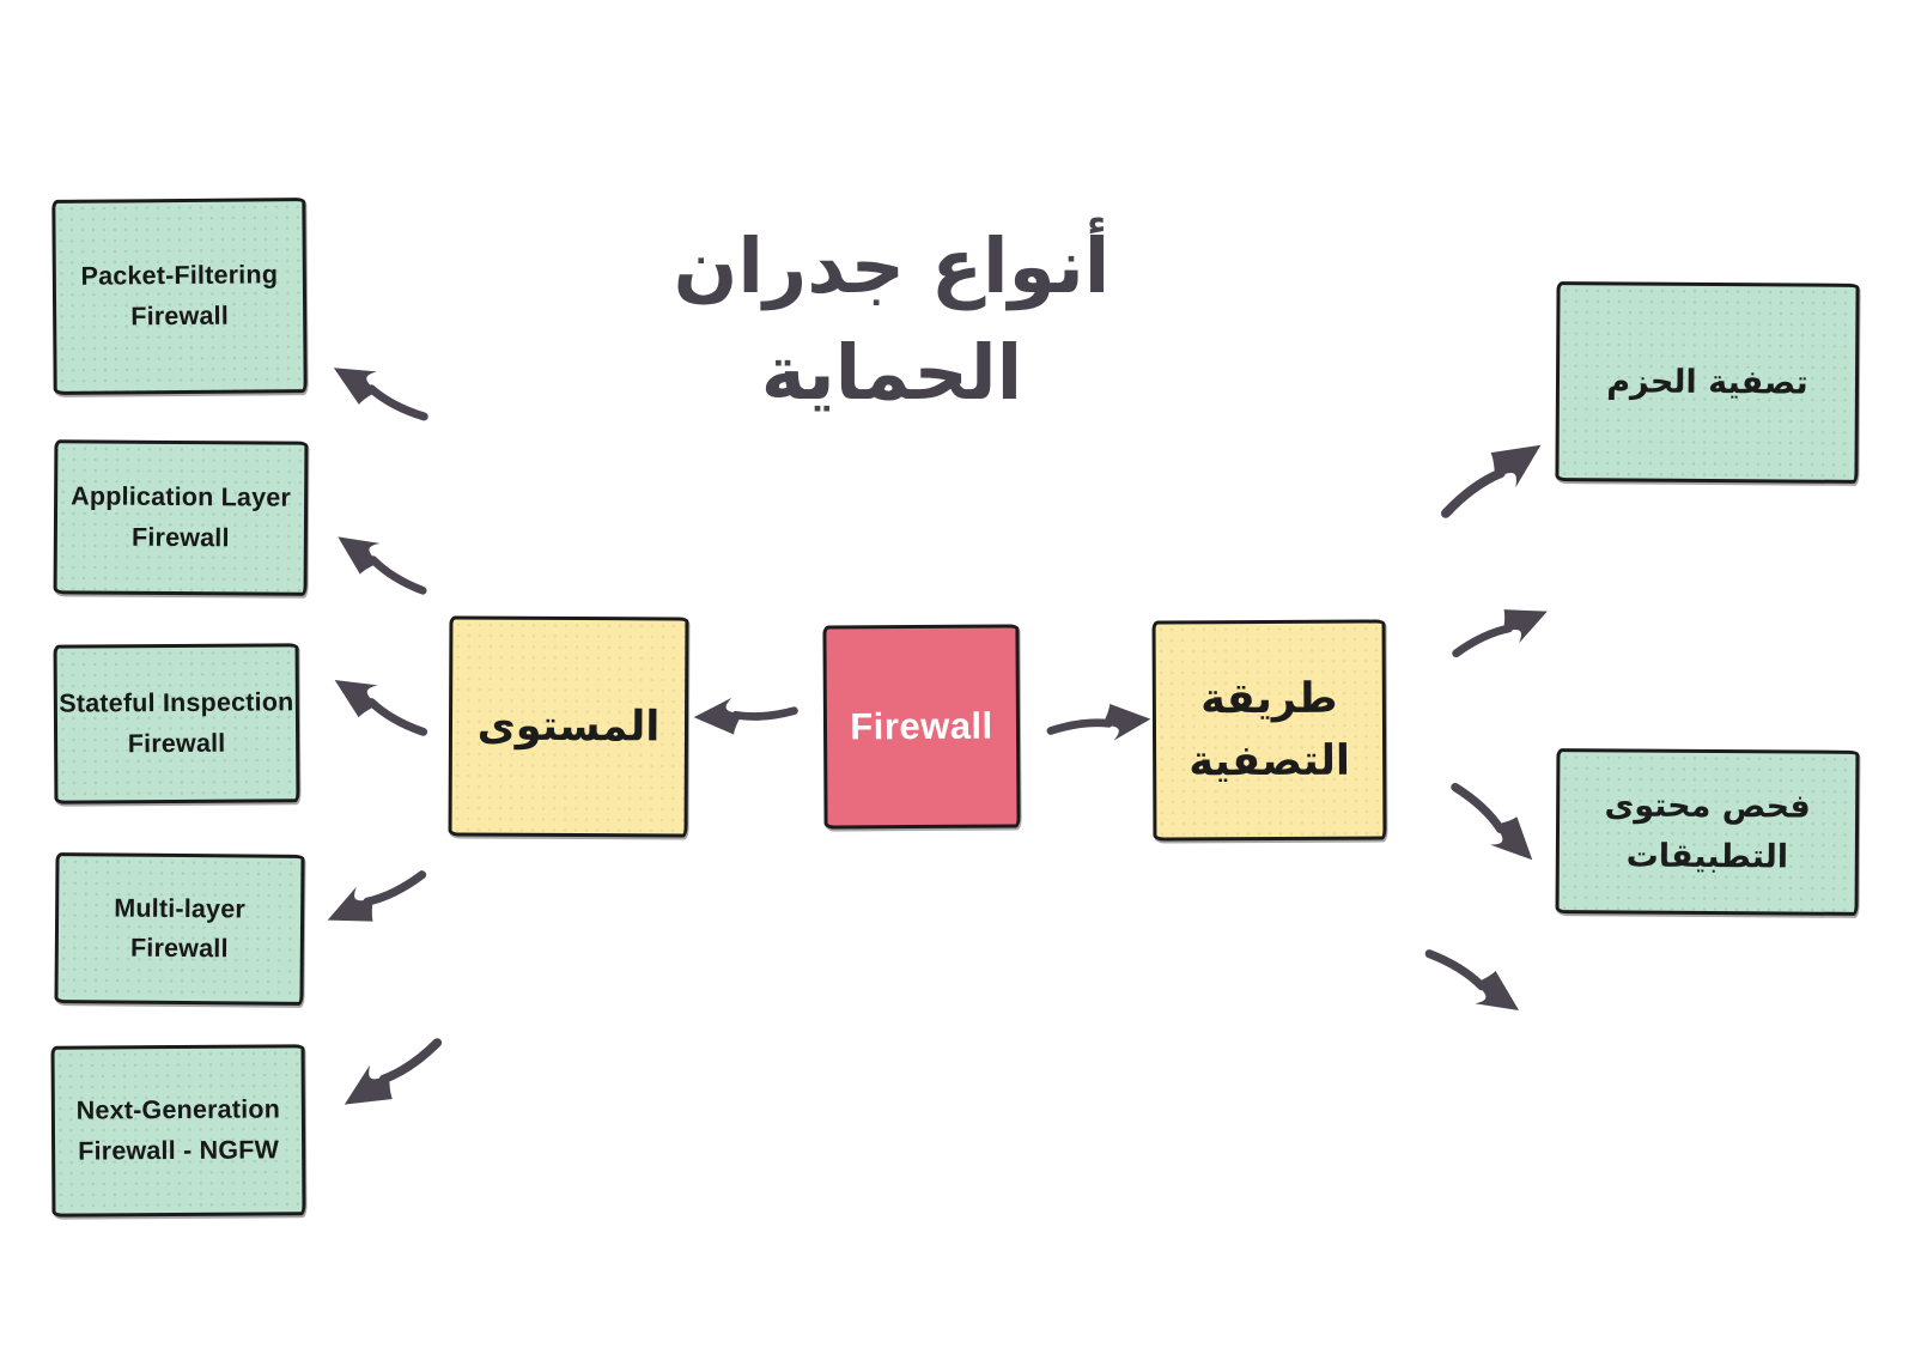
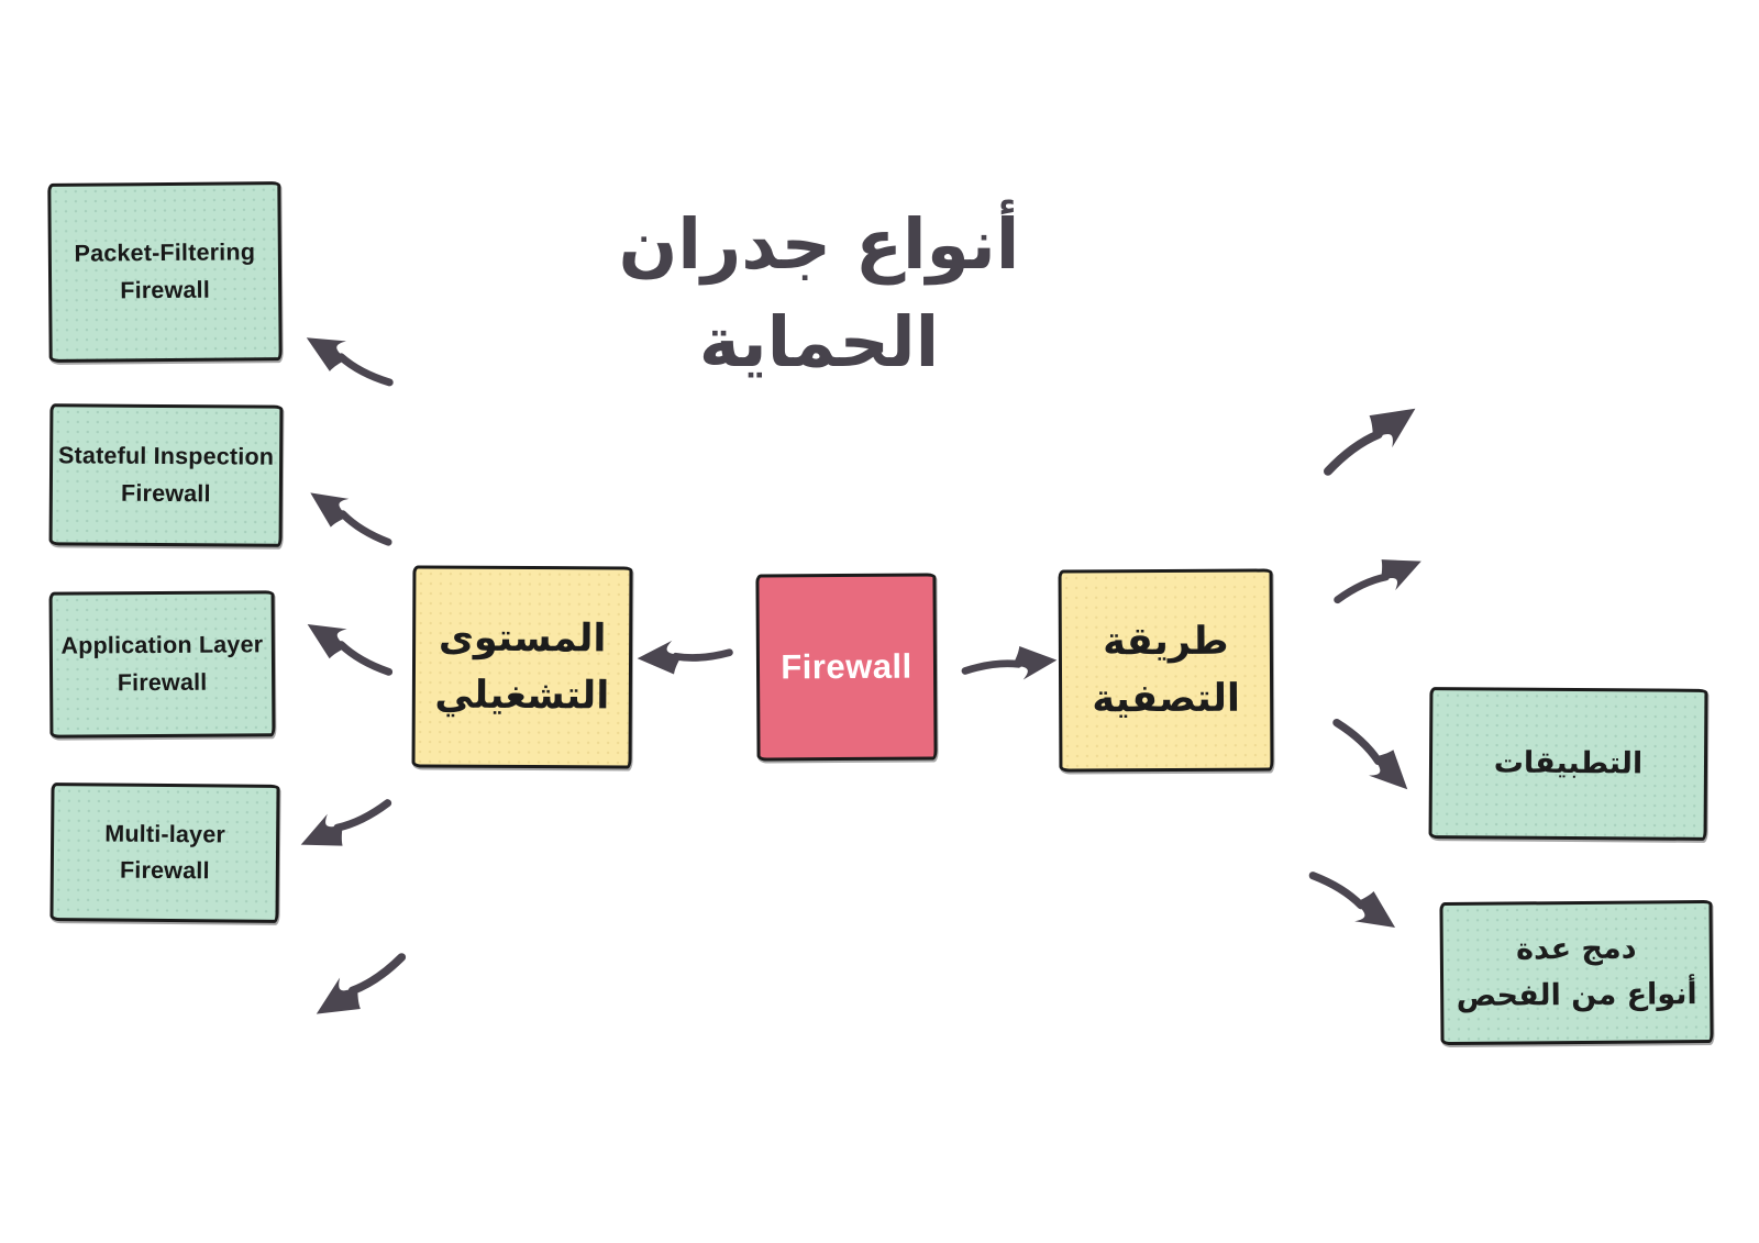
  أنواع جدران
  الحماية
  Firewall
  المستوى
+ التشغيلي
  طريقة
  التصفية
  Packet-Filtering
  Firewall
- Application Layer
+ Stateful Inspection
  Firewall
- Stateful Inspection
+ Application Layer
  Firewall
  Multi-layer
  Firewall
- Next-Generation
- Firewall - NGFW
- تصفية الحزم
- فحص محتوى
  التطبيقات
+ دمج عدة
+ أنواع من الفحص
